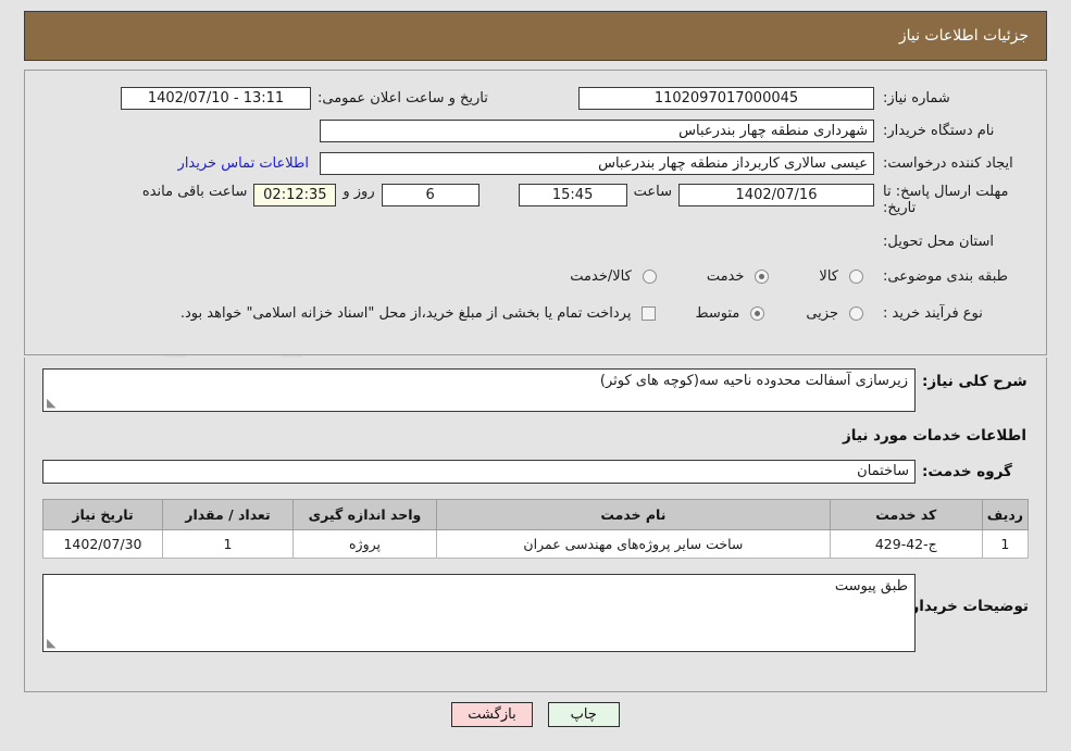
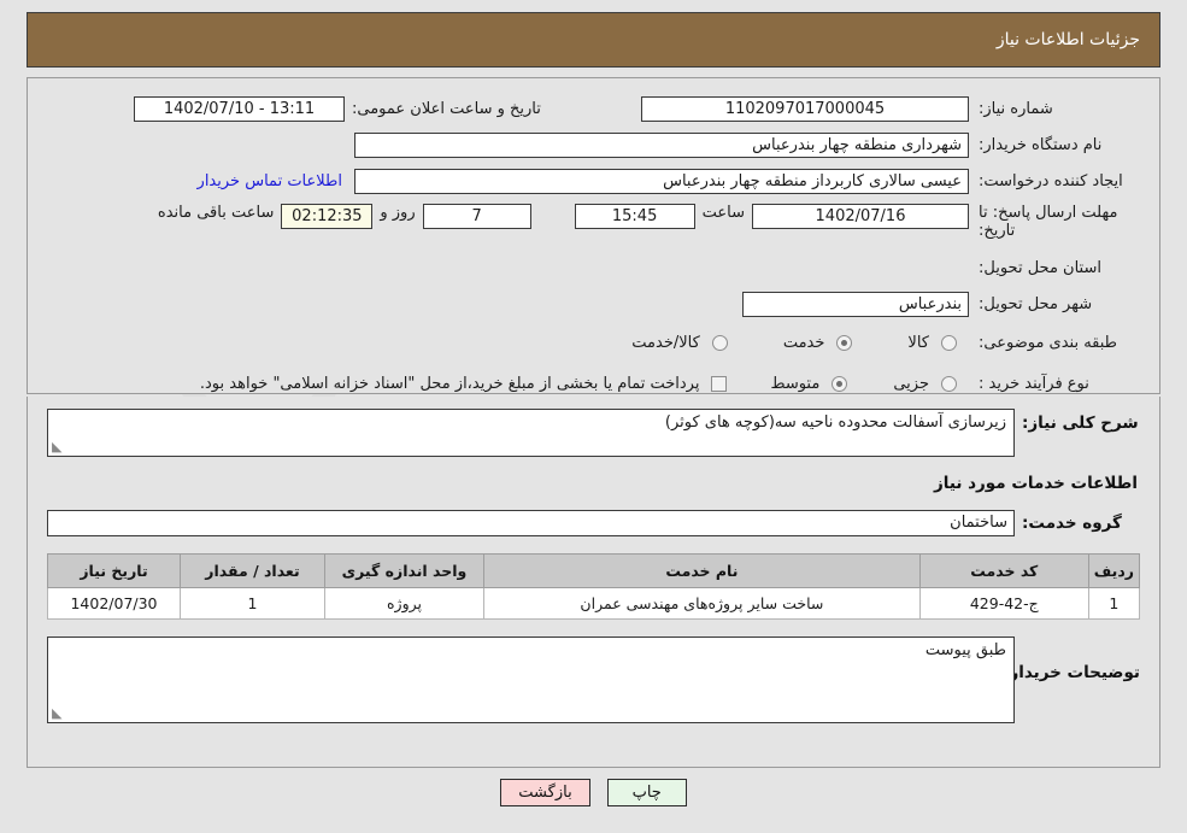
  جزئیات اطلاعات نیاز
  شماره نیاز:
  1102097017000045
  تاریخ و ساعت اعلان عمومی:
  13:11 - 1402/07/10
  نام دستگاه خریدار:
  شهرداری منطقه چهار بندرعباس
  ایجاد کننده درخواست:
  عیسی سالاری کاربرداز منطقه چهار بندرعباس
  اطلاعات تماس خریدار
  مهلت ارسال پاسخ: تا تاریخ:
  1402/07/16
  ساعت
  15:45
- 6
+ 7
  روز و
  02:12:35
  ساعت باقی مانده
  استان محل تحویل:
+ شهر محل تحویل:
+ بندرعباس
  طبقه بندی موضوعی:
  کالا
  خدمت
  کالا/خدمت
  نوع فرآیند خرید :
  جزیی
  متوسط
  پرداخت تمام یا بخشی از مبلغ خرید،از محل "اسناد خزانه اسلامی" خواهد بود.
  شرح کلی نیاز:
  زیرسازی آسفالت محدوده ناحیه سه(کوچه های کوثر)
  اطلاعات خدمات مورد نیاز
  گروه خدمت:
  ساختمان
  ردیف	کد خدمت	نام خدمت	واحد اندازه گیری	تعداد / مقدار	تاریخ نیاز
  1	ج-42-429	ساخت سایر پروژه‌های مهندسی عمران	پروژه	1	1402/07/30
  توضیحات خریدا
  طبق پیوست
  چاپ
  بازگشت
